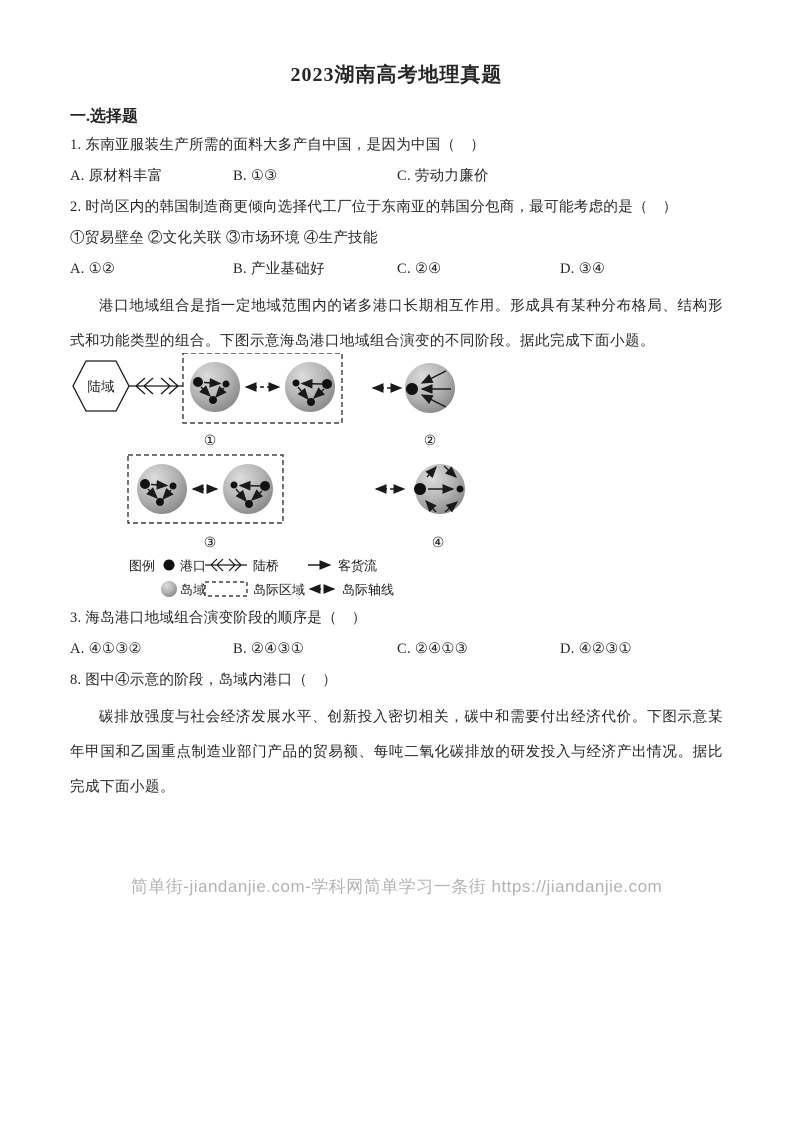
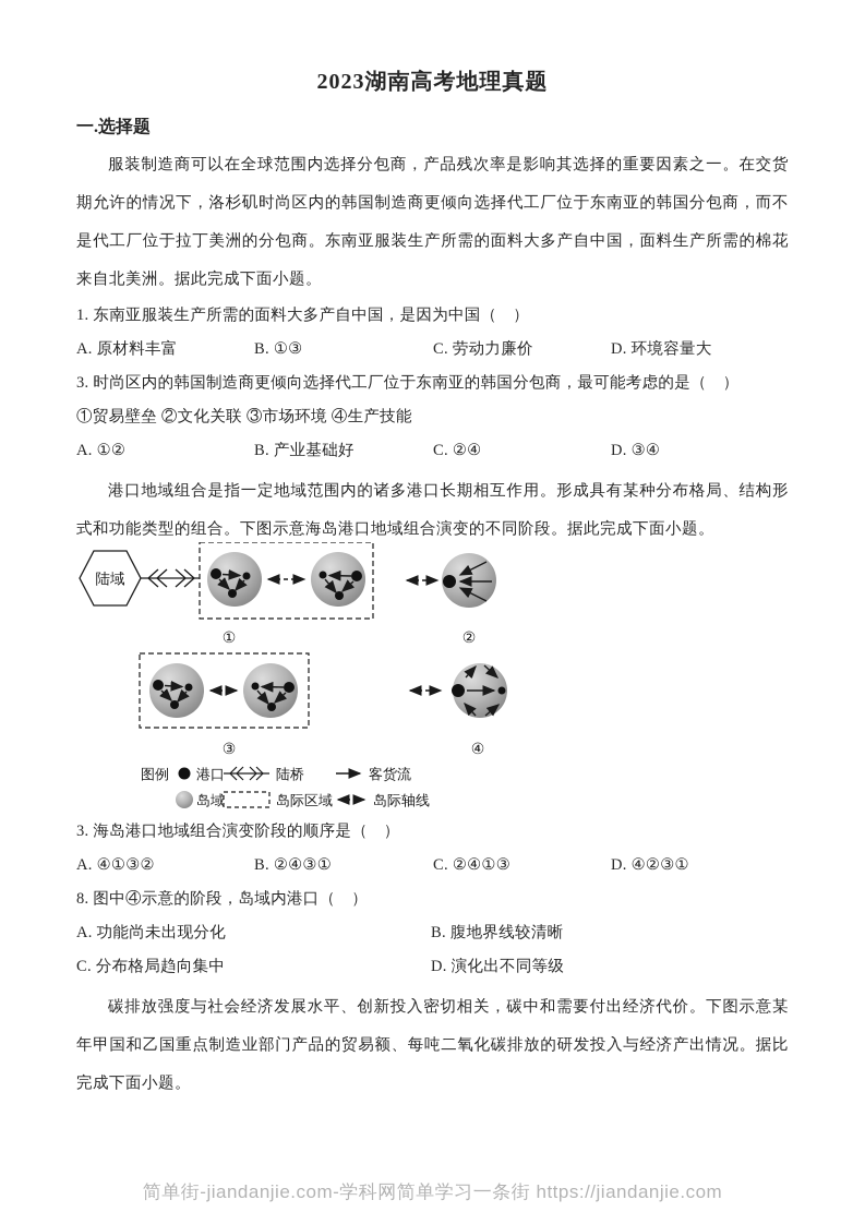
  2023湖南高考地理真题
  一.选择题
+ 服装制造商可以在全球范围内选择分包商，产品残次率是影响其选择的重要因素之一。在交货期允许的情况下，洛杉矶时尚区内的韩国制造商更倾向选择代工厂位于东南亚的韩国分包商，而不是代工厂位于拉丁美洲的分包商。东南亚服装生产所需的面料大多产自中国，面料生产所需的棉花来自北美洲。据此完成下面小题。
  1. 东南亚服装生产所需的面料大多产自中国，是因为中国（ ）
  A. 原材料丰富
  B. ①③
  C. 劳动力廉价
+ D. 环境容量大
- 2. 时尚区内的韩国制造商更倾向选择代工厂位于东南亚的韩国分包商，最可能考虑的是（ ）
+ 3. 时尚区内的韩国制造商更倾向选择代工厂位于东南亚的韩国分包商，最可能考虑的是（ ）
  ①贸易壁垒 ②文化关联 ③市场环境 ④生产技能
  A. ①②
  B. 产业基础好
  C. ②④
  D. ③④
  港口地域组合是指一定地域范围内的诸多港口长期相互作用。形成具有某种分布格局、结构形式和功能类型的组合。下图示意海岛港口地域组合演变的不同阶段。据此完成下面小题。
  陆域
  ①
  ②
  ③
  ④
  图例
  港口
  陆桥
  客货流
  岛域
  岛际区域
  岛际轴线
  3. 海岛港口地域组合演变阶段的顺序是（ ）
  A. ④①③②
  B. ②④③①
  C. ②④①③
  D. ④②③①
  8. 图中④示意的阶段，岛域内港口（ ）
+ A. 功能尚未出现分化
+ B. 腹地界线较清晰
+ C. 分布格局趋向集中
+ D. 演化出不同等级
  碳排放强度与社会经济发展水平、创新投入密切相关，碳中和需要付出经济代价。下图示意某年甲国和乙国重点制造业部门产品的贸易额、每吨二氧化碳排放的研发投入与经济产出情况。据比完成下面小题。
  简单街-jiandanjie.com-学科网简单学习一条街 https://jiandanjie.com
